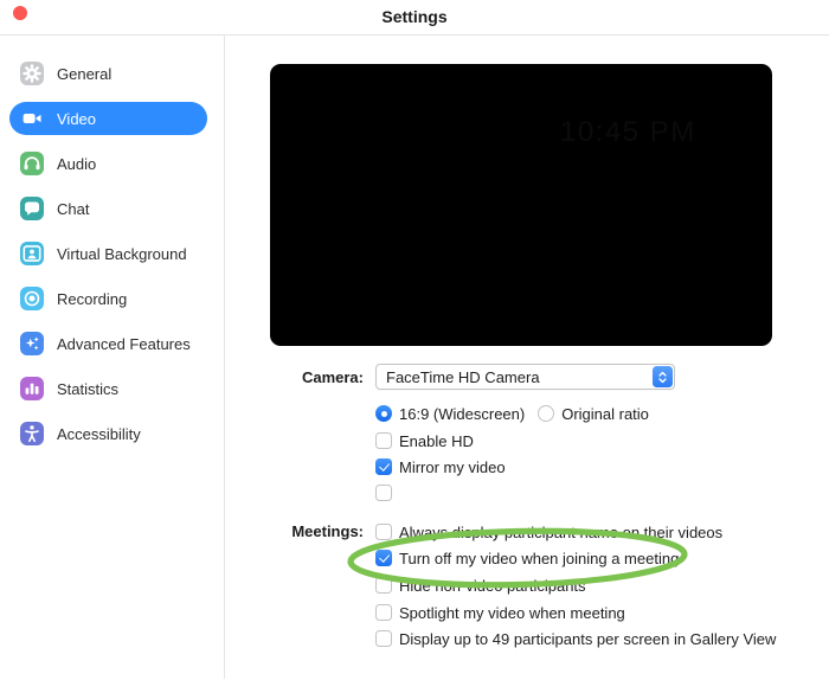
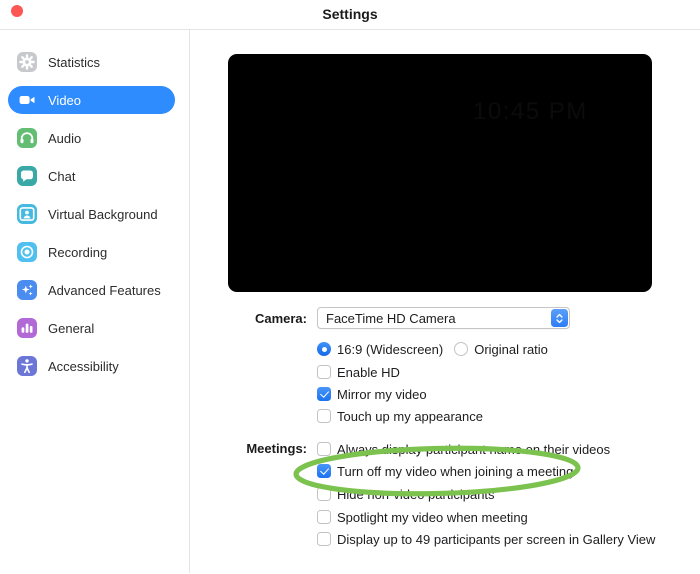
  Settings
- General
+ Statistics
  Video
  Audio
  Chat
  Virtual Background
  Recording
  Advanced Features
- Statistics
+ General
  Accessibility
  Camera:
  FaceTime HD Camera
  16:9 (Widescreen)
  Original ratio
  Enable HD
  Mirror my video
+ Touch up my appearance
  Meetings:
  Turn off my video when joining a meeting
  Spotlight my video when meeting
  Display up to 49 participants per screen in Gallery View
